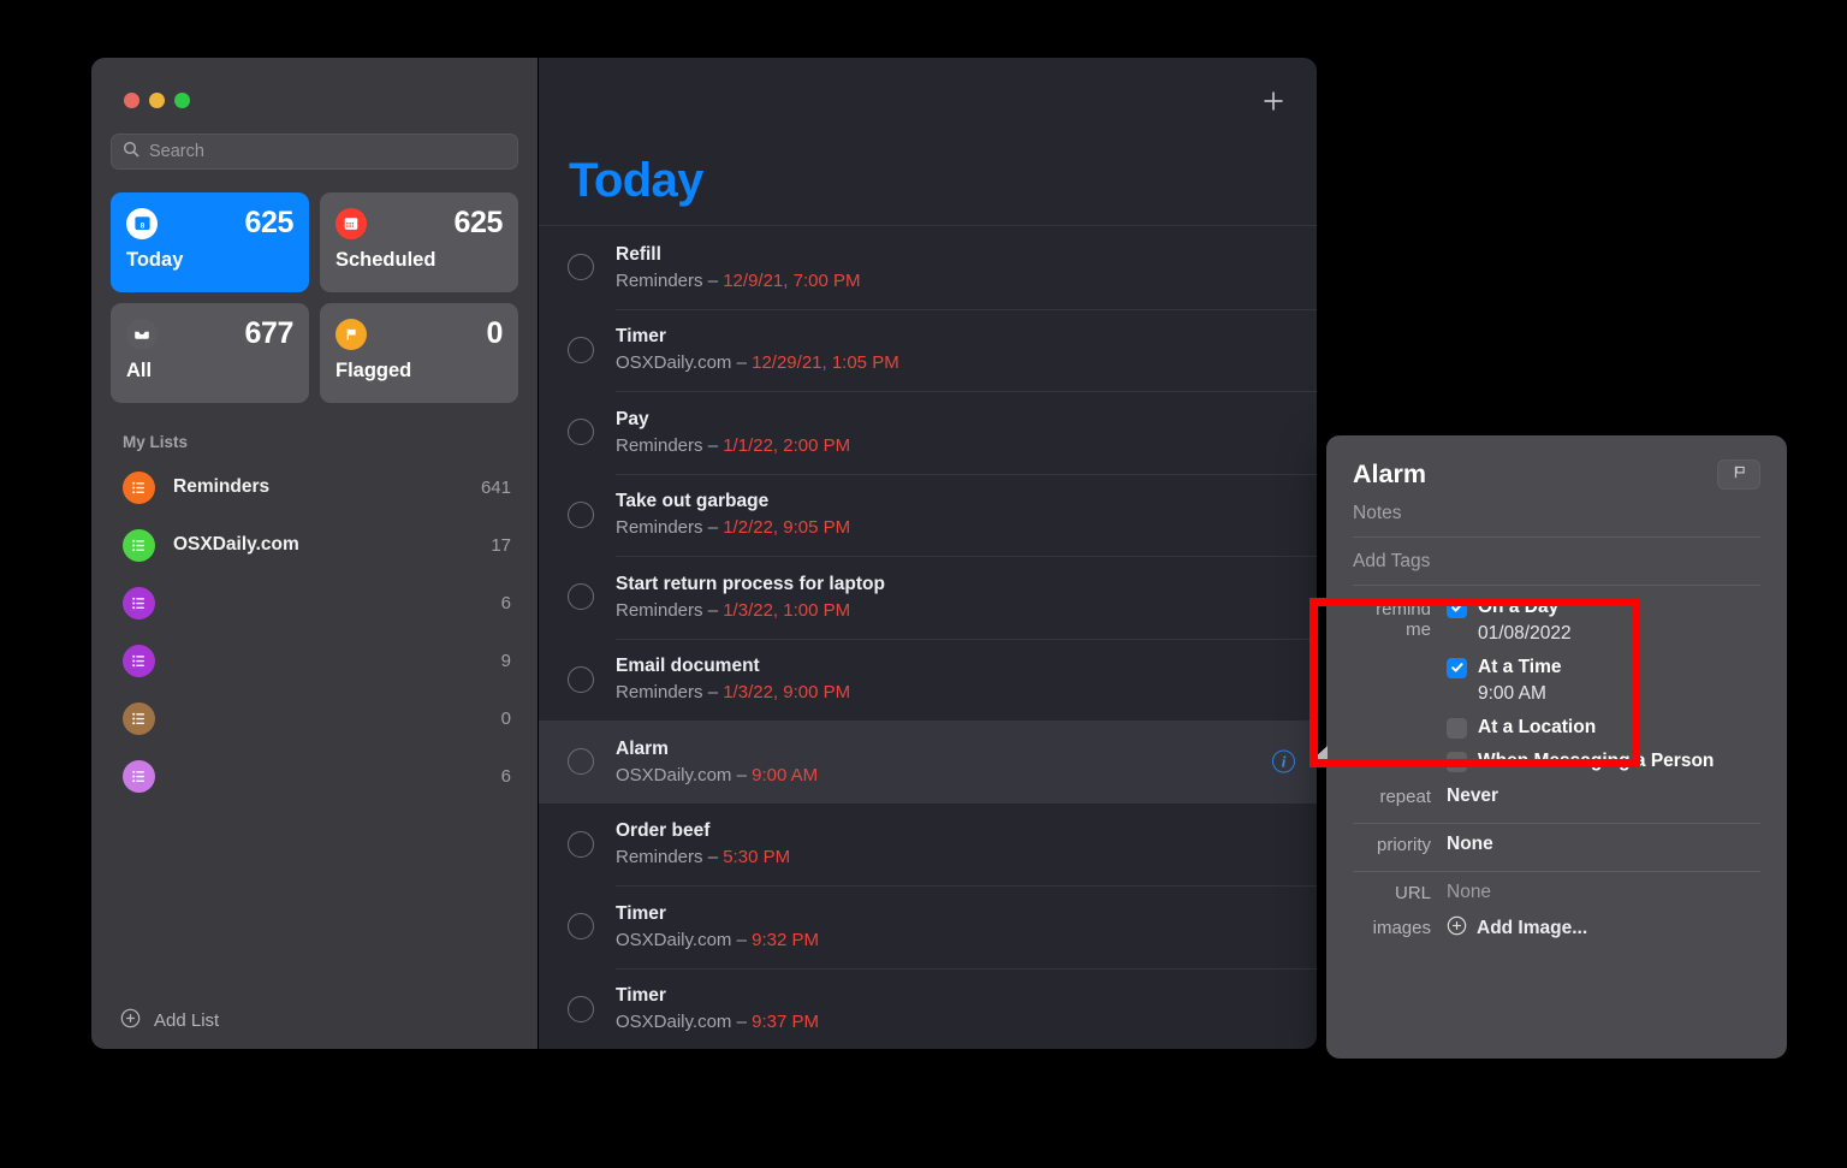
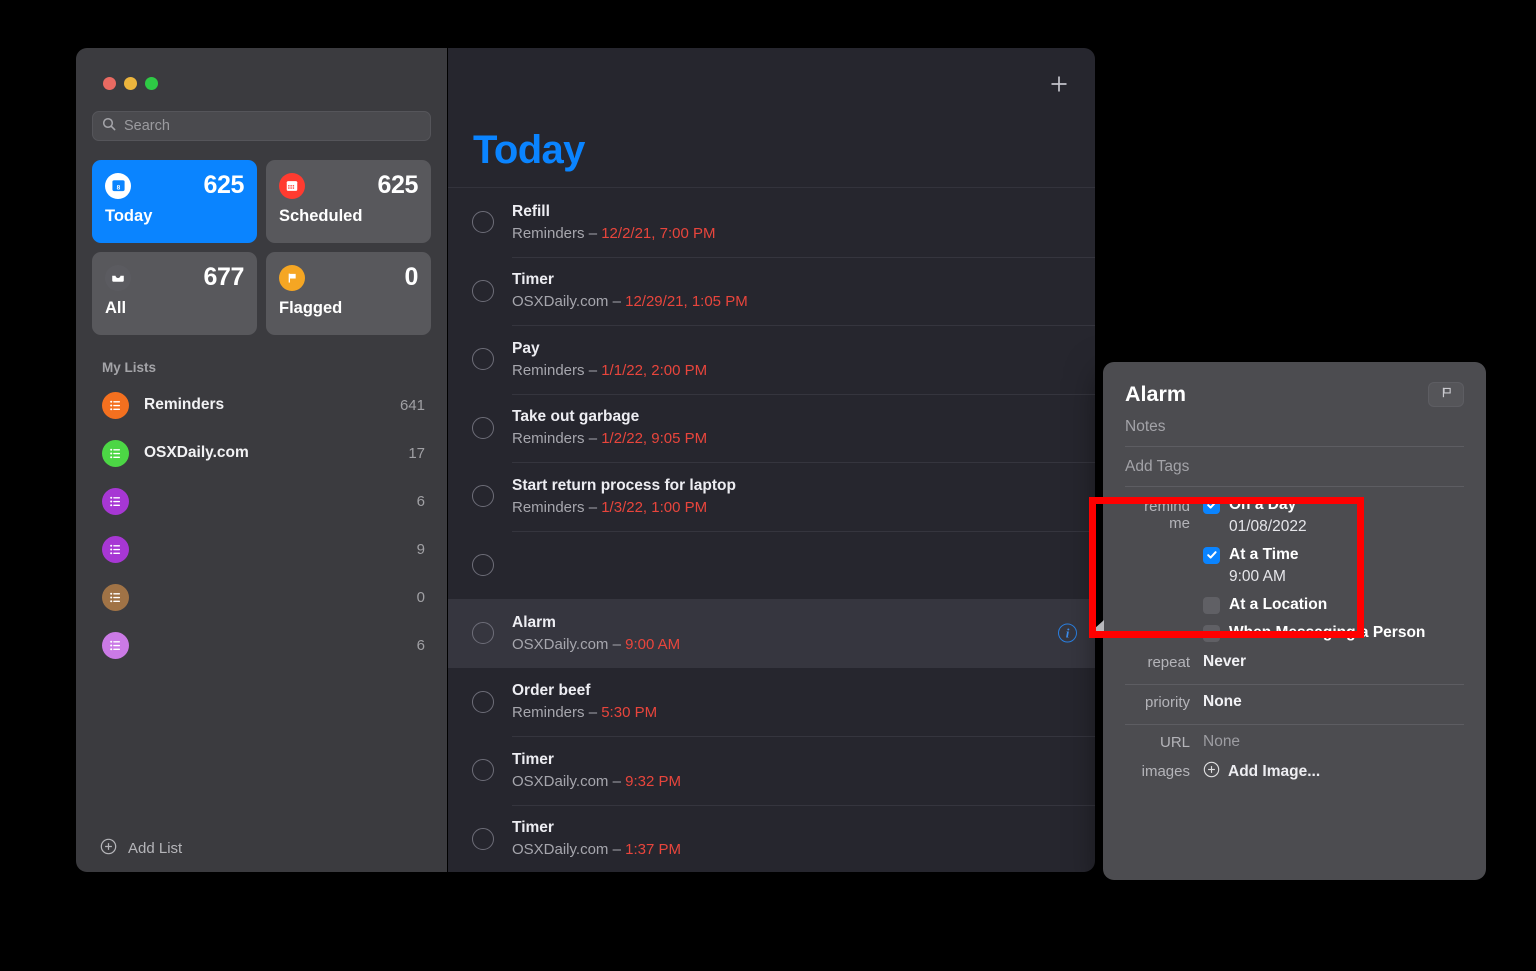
  Search
  625
  Today
  625
  Scheduled
  677
  All
  0
  Flagged
  My Lists
  Reminders
  641
  OSXDaily.com
  17
  6
  9
  0
  6
  Add List
  Today
  Refill
- Reminders – 12/9/21, 7:00 PM
+ Reminders – 12/2/21, 7:00 PM
  Timer
  OSXDaily.com – 12/29/21, 1:05 PM
  Pay
  Reminders – 1/1/22, 2:00 PM
  Take out garbage
  Reminders – 1/2/22, 9:05 PM
  Start return process for laptop
  Reminders – 1/3/22, 1:00 PM
- Email document
- Reminders – 1/3/22, 9:00 PM
  Alarm
  OSXDaily.com – 9:00 AM
  i
  Order beef
  Reminders – 5:30 PM
  Timer
  OSXDaily.com – 9:32 PM
  Timer
- OSXDaily.com – 9:37 PM
+ OSXDaily.com – 1:37 PM
  Alarm
  Notes
  Add Tags
  remind me
  On a Day
  01/08/2022
  At a Time
  9:00 AM
  At a Location
  When Messaging a Person
  repeat
  Never
  priority
  None
  URL
  None
  images
  Add Image...
